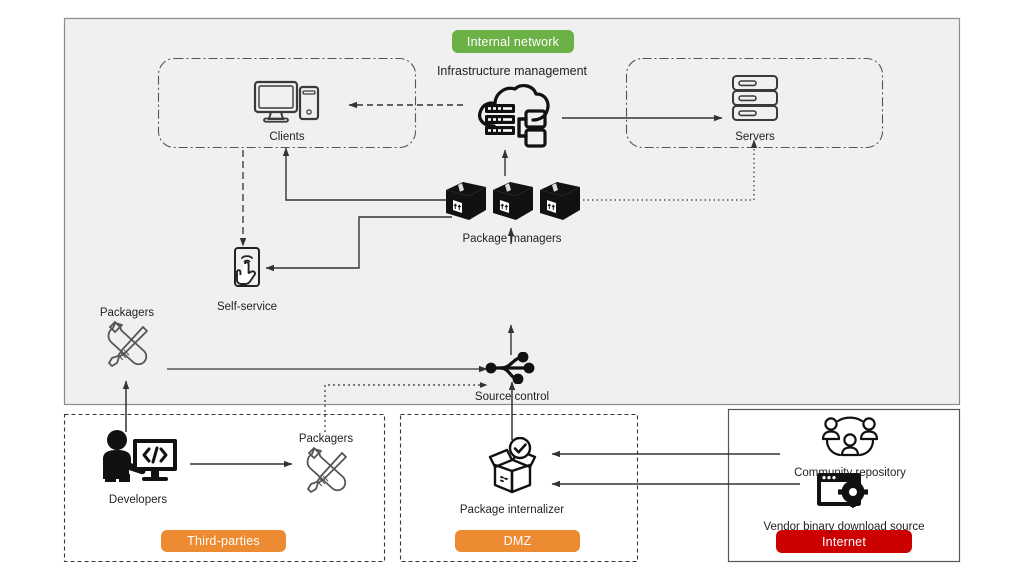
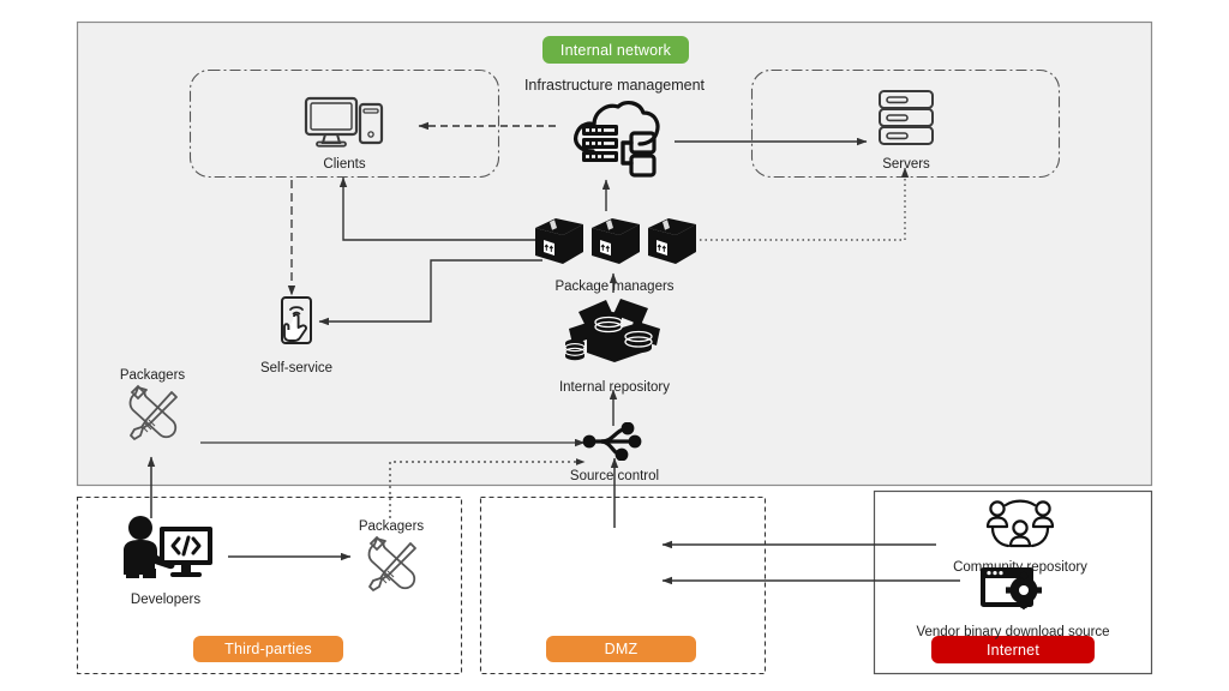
  Internal network
  Third-parties
  DMZ
  Internet
  Infrastructure management
  Clients
  Servers
  Package managers
+ Internal repository
  Self-service
  Packagers
  Source control
  Developers
  Packagers
- Package internalizer
  Vendor binary download source
